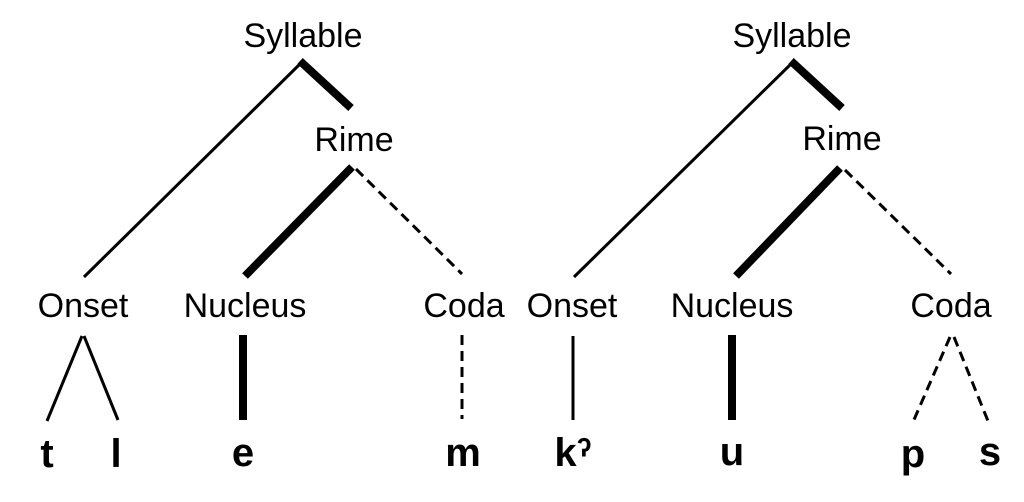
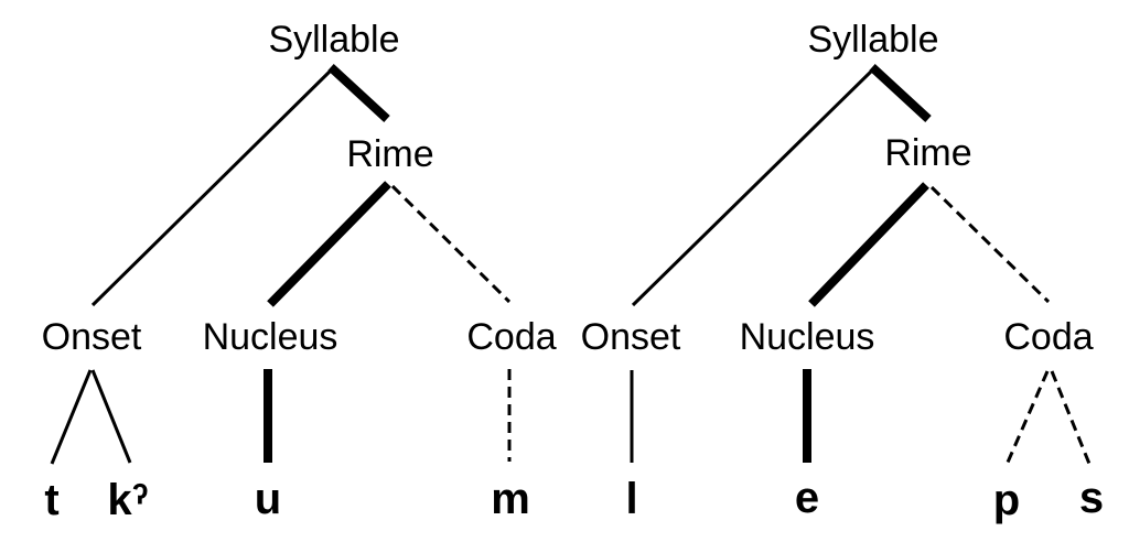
  Syllable
  Rime
  Onset
  Nucleus
  Coda
  t
- l
+ kˀ
- e
+ u
  m
  Syllable
  Rime
  Onset
  Nucleus
  Coda
- kˀ
+ l
- u
+ e
  p
  s
